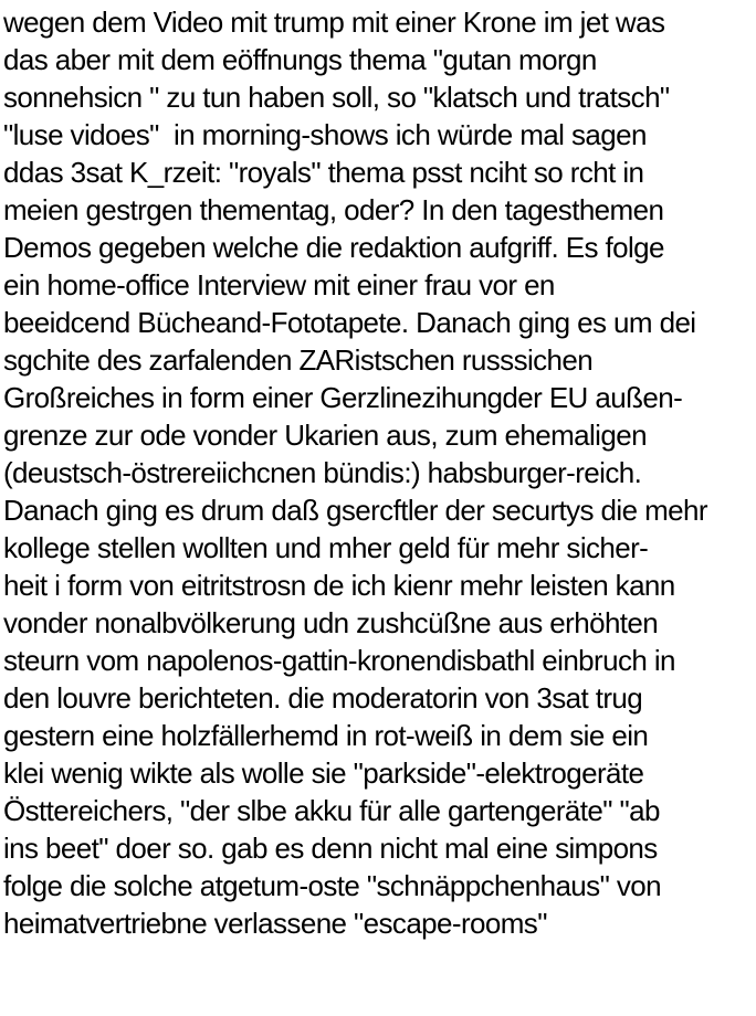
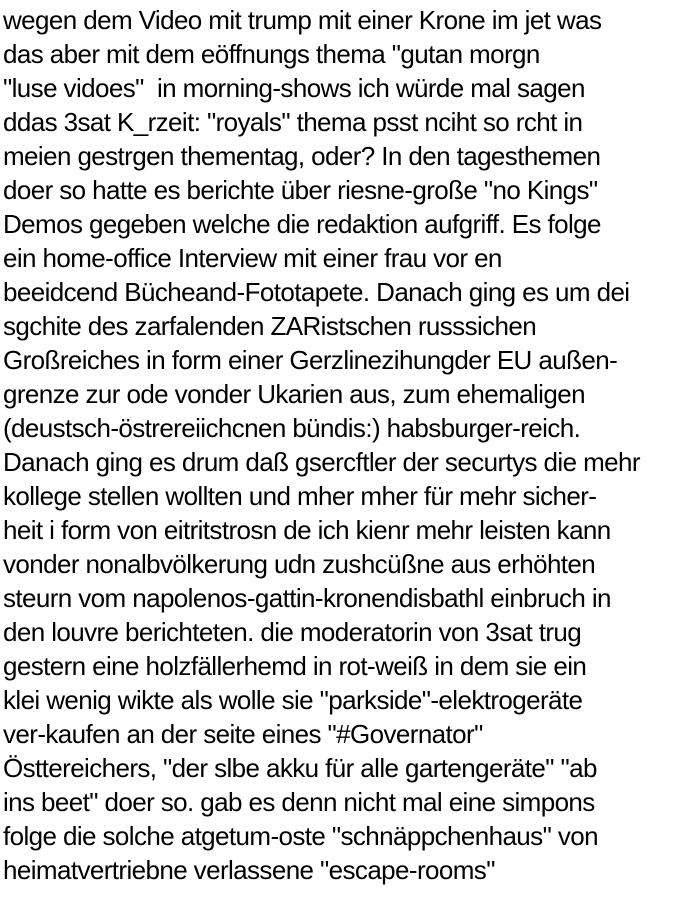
  wegen dem Video mit trump mit einer Krone im jet was
  das aber mit dem eöffnungs thema "gutan morgn
- sonnehsicn " zu tun haben soll, so "klatsch und tratsch"
  "luse vidoes" in morning-shows ich würde mal sagen
  ddas 3sat K_rzeit: "royals" thema psst nciht so rcht in
  meien gestrgen thementag, oder? In den tagesthemen
+ doer so hatte es berichte über riesne-große "no Kings"
  Demos gegeben welche die redaktion aufgriff. Es folge
  ein home-office Interview mit einer frau vor en
  beeidcend Bücheand-Fototapete. Danach ging es um dei
  sgchite des zarfalenden ZARistschen russsichen
  Großreiches in form einer Gerzlinezihungder EU außen-
  grenze zur ode vonder Ukarien aus, zum ehemaligen
  (deustsch-östrereiichcnen bündis:) habsburger-reich.
  Danach ging es drum daß gsercftler der securtys die mehr
- kollege stellen wollten und mher geld für mehr sicher-
+ kollege stellen wollten und mher mher für mehr sicher-
  heit i form von eitritstrosn de ich kienr mehr leisten kann
  vonder nonalbvölkerung udn zushcüßne aus erhöhten
  steurn vom napolenos-gattin-kronendisbathl einbruch in
  den louvre berichteten. die moderatorin von 3sat trug
  gestern eine holzfällerhemd in rot-weiß in dem sie ein
  klei wenig wikte als wolle sie "parkside"-elektrogeräte
+ ver-kaufen an der seite eines "#Governator"
  Östtereichers, "der slbe akku für alle gartengeräte" "ab
  ins beet" doer so. gab es denn nicht mal eine simpons
  folge die solche atgetum-oste "schnäppchenhaus" von
  heimatvertriebne verlassene "escape-rooms"
